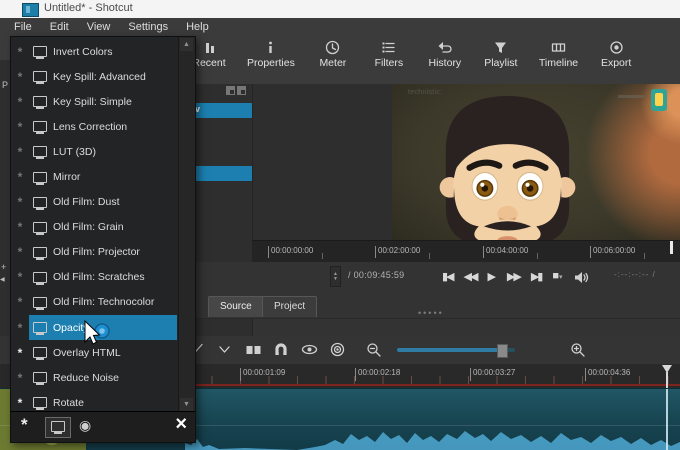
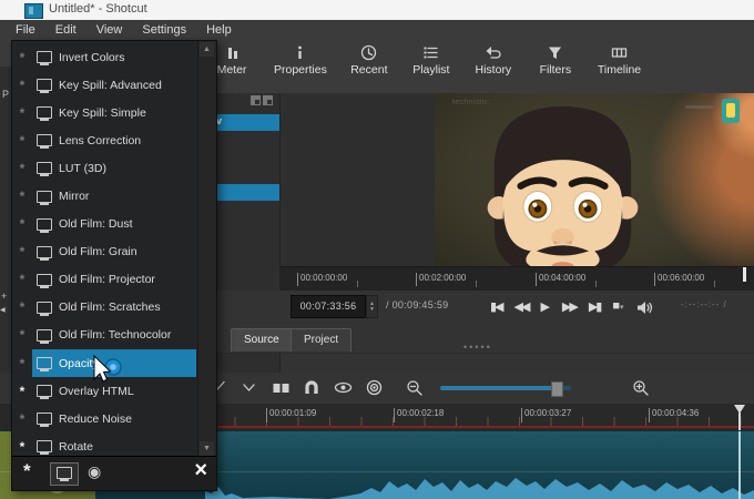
  Untitled* - Shotcut
  File
  Edit
  View
  Settings
  Help
- Recent
+ Meter
  Properties
- Meter
+ Recent
- Filters
+ Playlist
  History
- Playlist
+ Filters
  Timeline
- Export
  P
  +
  00:00:00:00
  00:02:00:00
  00:04:00:00
  00:06:00:00
+ 00:07:33:56
  / 00:09:45:59
  ▮◀
  ◀◀
  ▶
  ▶▶
  ▶▮
  -:--:--:-- /
  Source
  Project
  •••••
  00:00:01:09
  00:00:02:18
  00:00:03:27
  00:00:04:36
  *
  Invert Colors
  *
  Key Spill: Advanced
  *
  Key Spill: Simple
  *
  Lens Correction
  *
  LUT (3D)
  *
  Mirror
  *
  Old Film: Dust
  *
  Old Film: Grain
  *
  Old Film: Projector
  *
  Old Film: Scratches
  *
  Old Film: Technocolor
  *
  Opacit
  *
  Overlay HTML
  *
  Reduce Noise
  *
  Rotate
  *
  ◉
  ×
